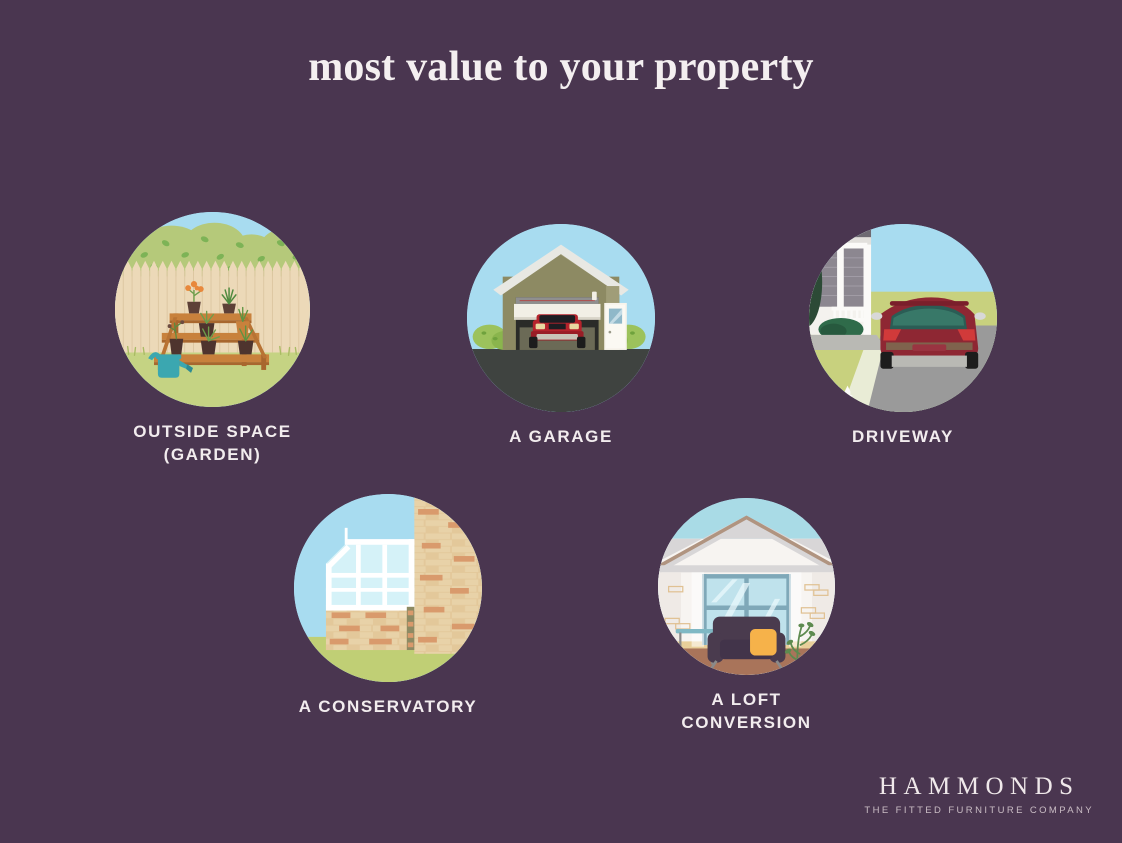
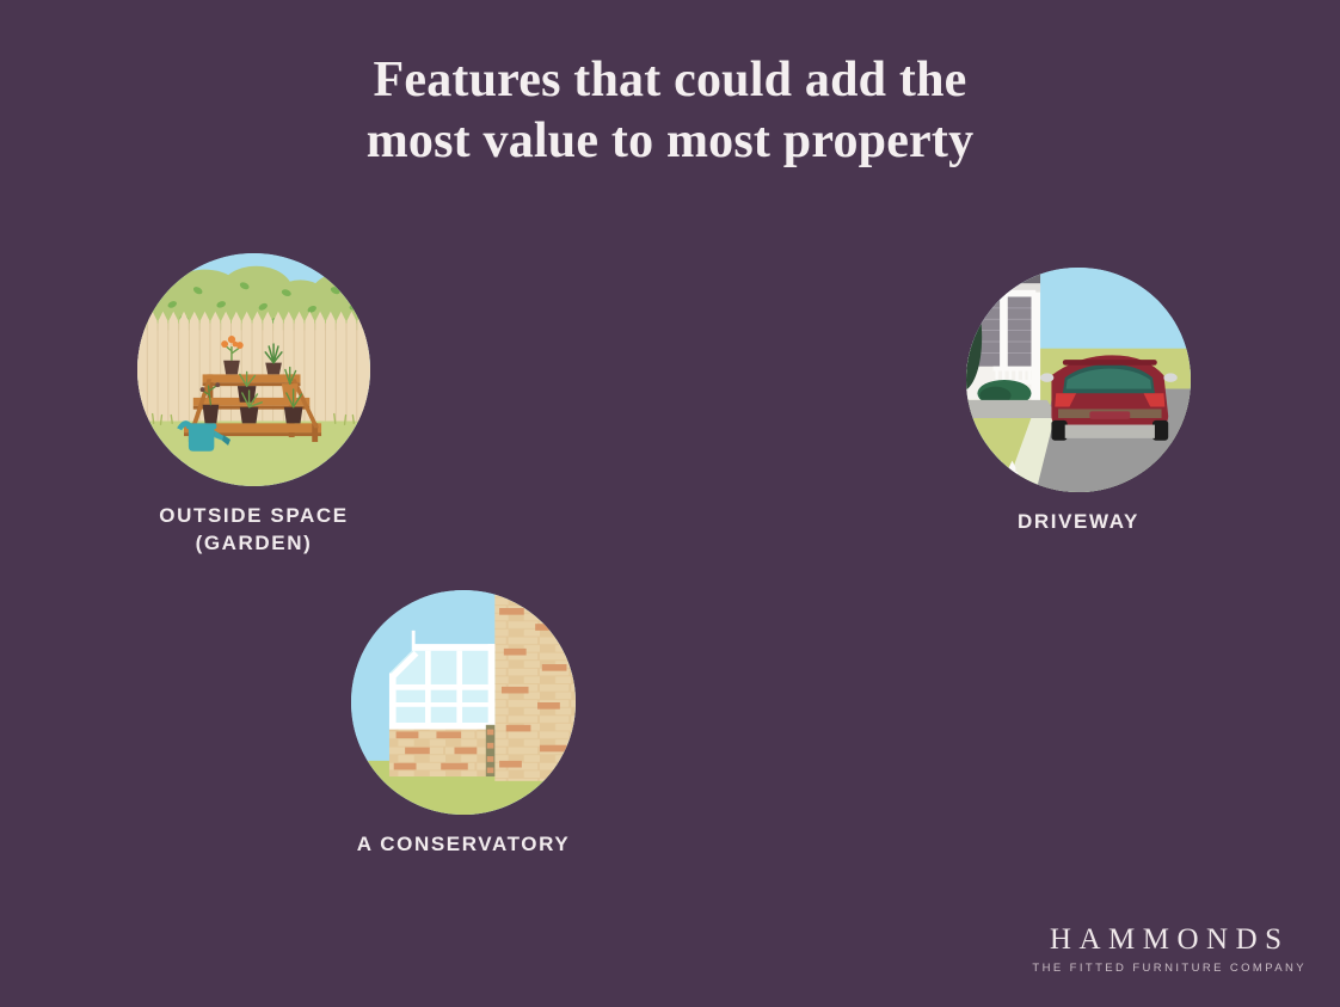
+ Features that could add the
- most value to your property
+ most value to most property
  OUTSIDE SPACE
  (GARDEN)
- A GARAGE
  DRIVEWAY
  A CONSERVATORY
- A LOFT
- CONVERSION
  HAMMONDS
  THE FITTED FURNITURE COMPANY
